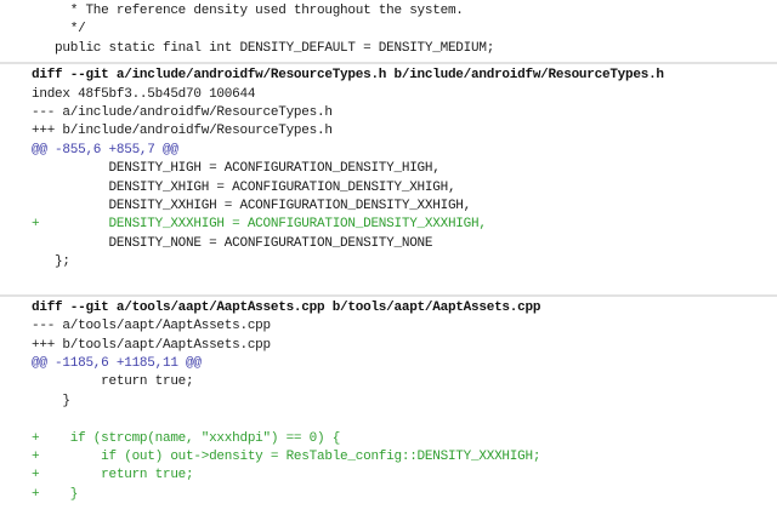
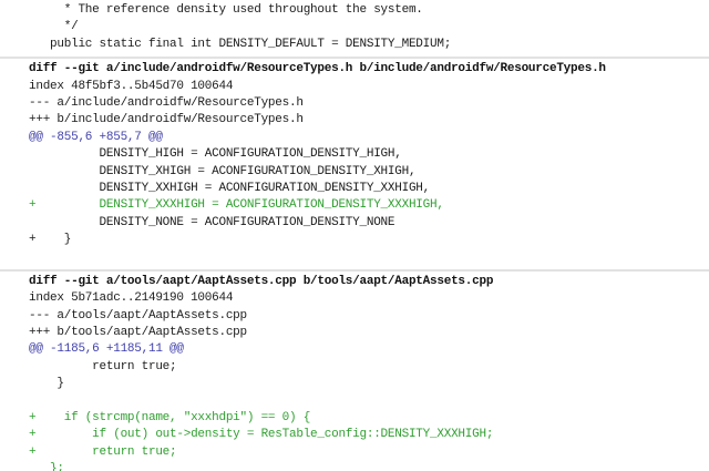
  * The reference density used throughout the system.
  */
  public static final int DENSITY_DEFAULT = DENSITY_MEDIUM;
  diff --git a/include/androidfw/ResourceTypes.h b/include/androidfw/ResourceTypes.h
  index 48f5bf3..5b45d70 100644
  --- a/include/androidfw/ResourceTypes.h
  +++ b/include/androidfw/ResourceTypes.h
  @@ -855,6 +855,7 @@
  DENSITY_HIGH = ACONFIGURATION_DENSITY_HIGH,
  DENSITY_XHIGH = ACONFIGURATION_DENSITY_XHIGH,
  DENSITY_XXHIGH = ACONFIGURATION_DENSITY_XXHIGH,
  + DENSITY_XXXHIGH = ACONFIGURATION_DENSITY_XXXHIGH,
  DENSITY_NONE = ACONFIGURATION_DENSITY_NONE
- };
+ + }
  diff --git a/tools/aapt/AaptAssets.cpp b/tools/aapt/AaptAssets.cpp
+ index 5b71adc..2149190 100644
  --- a/tools/aapt/AaptAssets.cpp
  +++ b/tools/aapt/AaptAssets.cpp
  @@ -1185,6 +1185,11 @@
  return true;
  }
  + if (strcmp(name, "xxxhdpi") == 0) {
  + if (out) out->density = ResTable_config::DENSITY_XXXHIGH;
  + return true;
- + }
+ };
